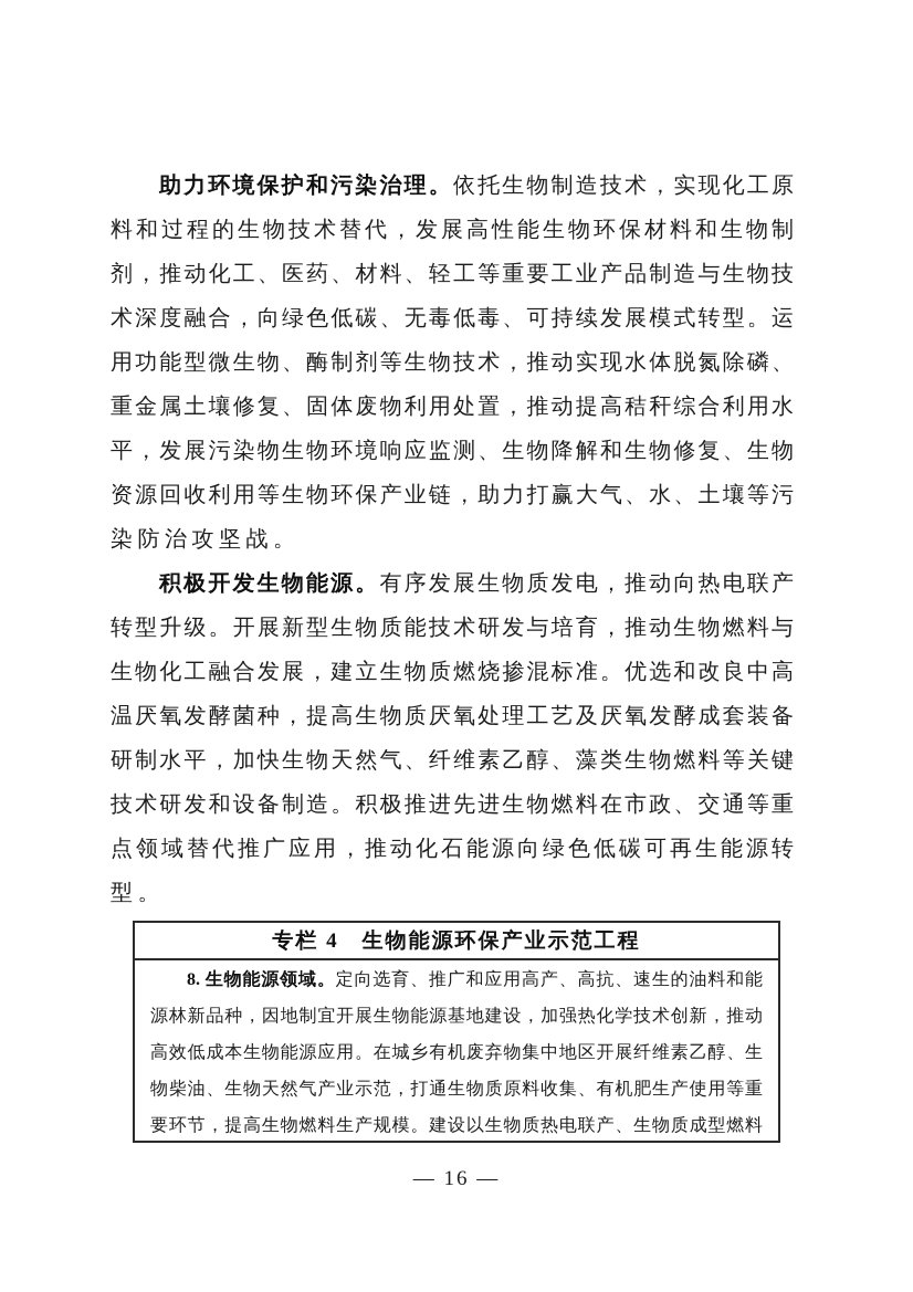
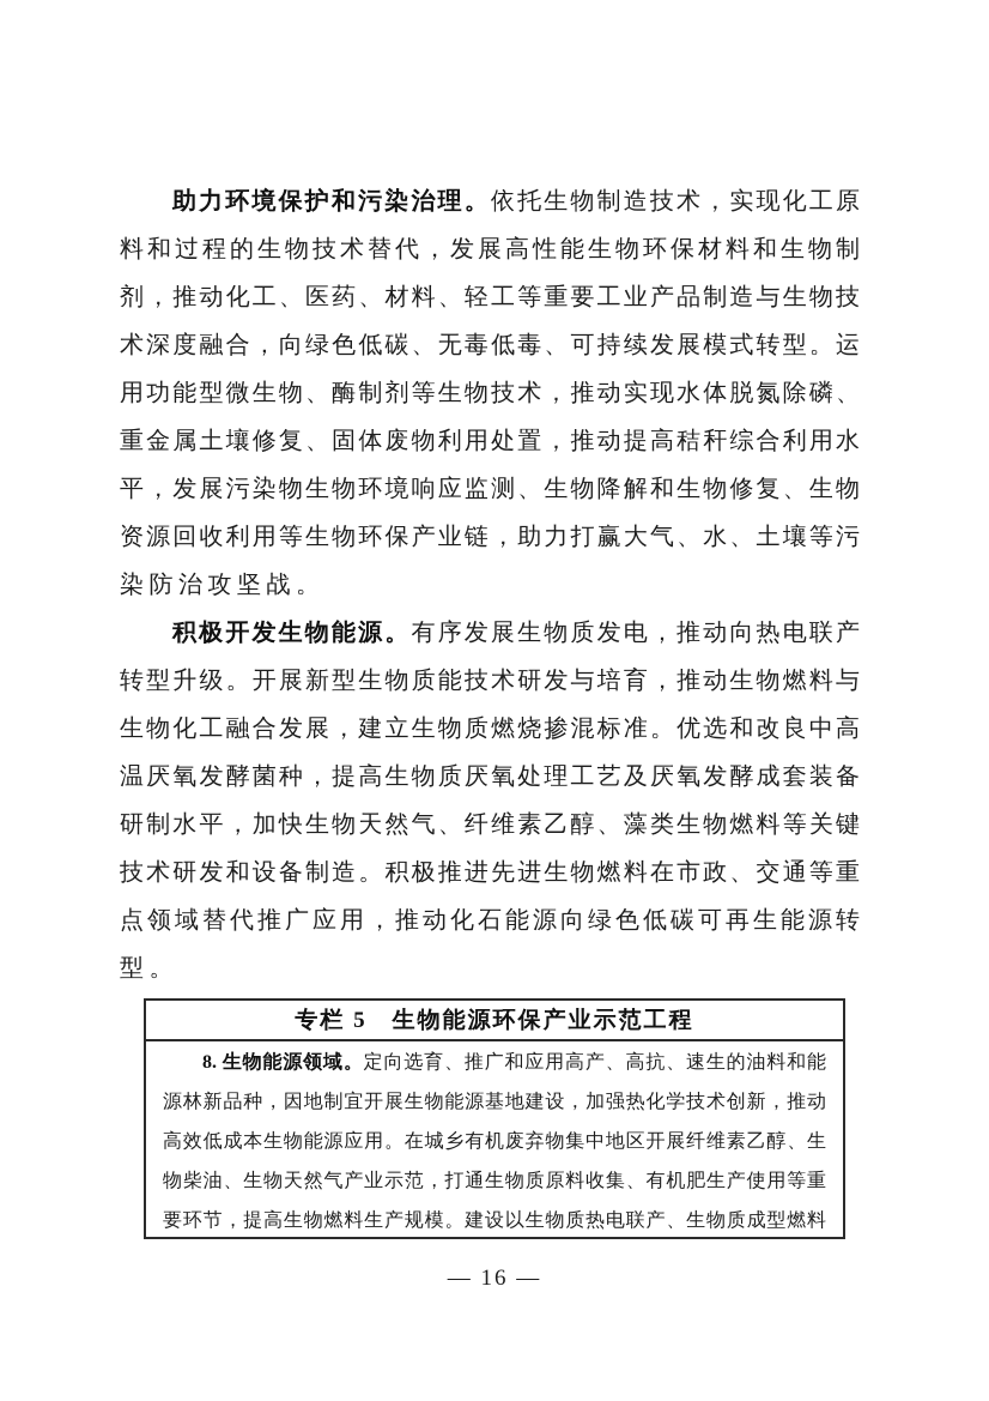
  助力环境保护和污染治理。依托生物制造技术，实现化工原
  料和过程的生物技术替代，发展高性能生物环保材料和生物制
  剂，推动化工、医药、材料、轻工等重要工业产品制造与生物技
  术深度融合，向绿色低碳、无毒低毒、可持续发展模式转型。运
  用功能型微生物、酶制剂等生物技术，推动实现水体脱氮除磷、
  重金属土壤修复、固体废物利用处置，推动提高秸秆综合利用水
  平，发展污染物生物环境响应监测、生物降解和生物修复、生物
  资源回收利用等生物环保产业链，助力打赢大气、水、土壤等污
  染防治攻坚战。
  积极开发生物能源。有序发展生物质发电，推动向热电联产
  转型升级。开展新型生物质能技术研发与培育，推动生物燃料与
  生物化工融合发展，建立生物质燃烧掺混标准。优选和改良中高
  温厌氧发酵菌种，提高生物质厌氧处理工艺及厌氧发酵成套装备
  研制水平，加快生物天然气、纤维素乙醇、藻类生物燃料等关键
  技术研发和设备制造。积极推进先进生物燃料在市政、交通等重
  点领域替代推广应用，推动化石能源向绿色低碳可再生能源转
  型。
- 专栏 4 生物能源环保产业示范工程
+ 专栏 5 生物能源环保产业示范工程
  8. 生物能源领域。定向选育、推广和应用高产、高抗、速生的油料和能
  源林新品种，因地制宜开展生物能源基地建设，加强热化学技术创新，推动
  高效低成本生物能源应用。在城乡有机废弃物集中地区开展纤维素乙醇、生
  物柴油、生物天然气产业示范，打通生物质原料收集、有机肥生产使用等重
  要环节，提高生物燃料生产规模。建设以生物质热电联产、生物质成型燃料
  — 16 —
